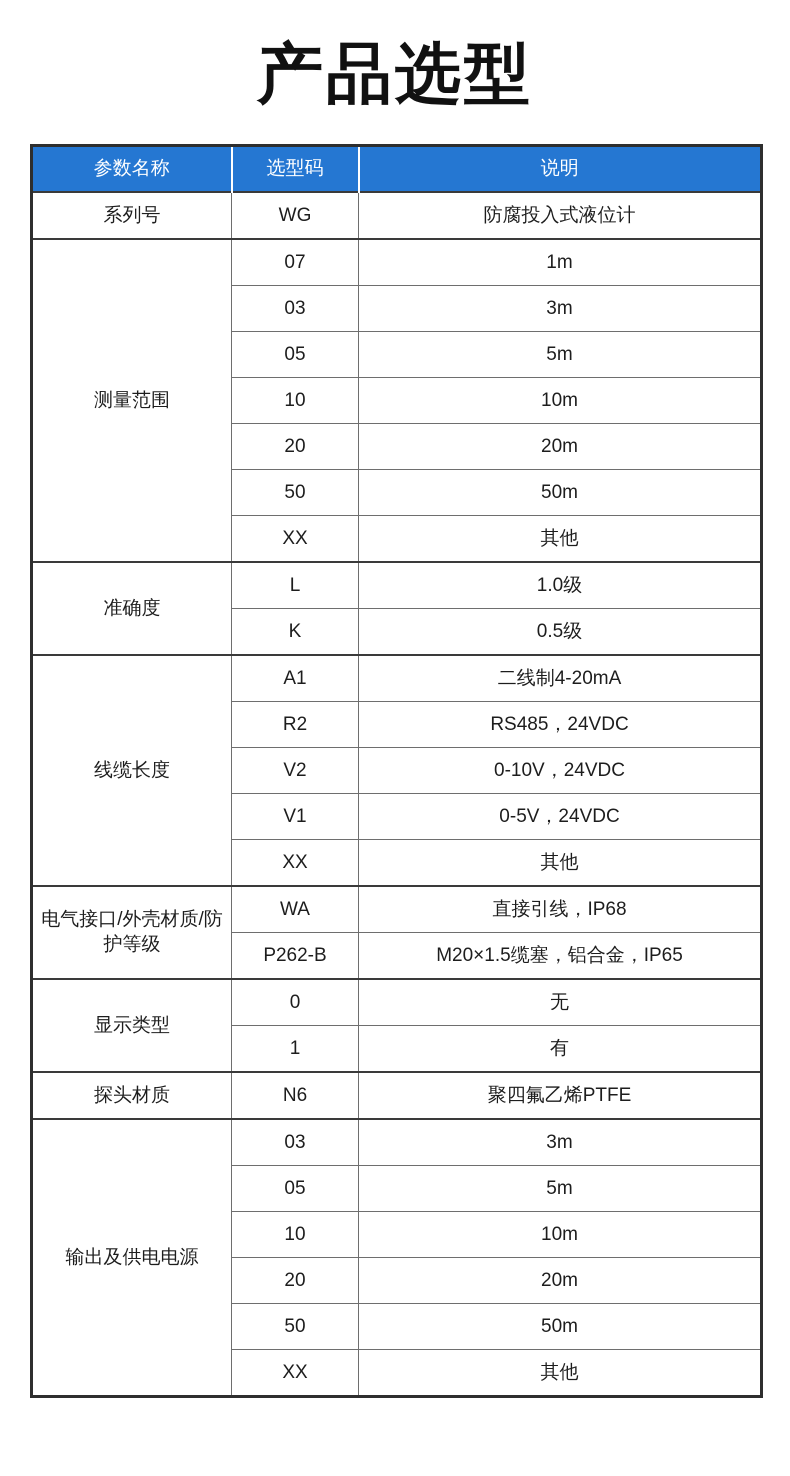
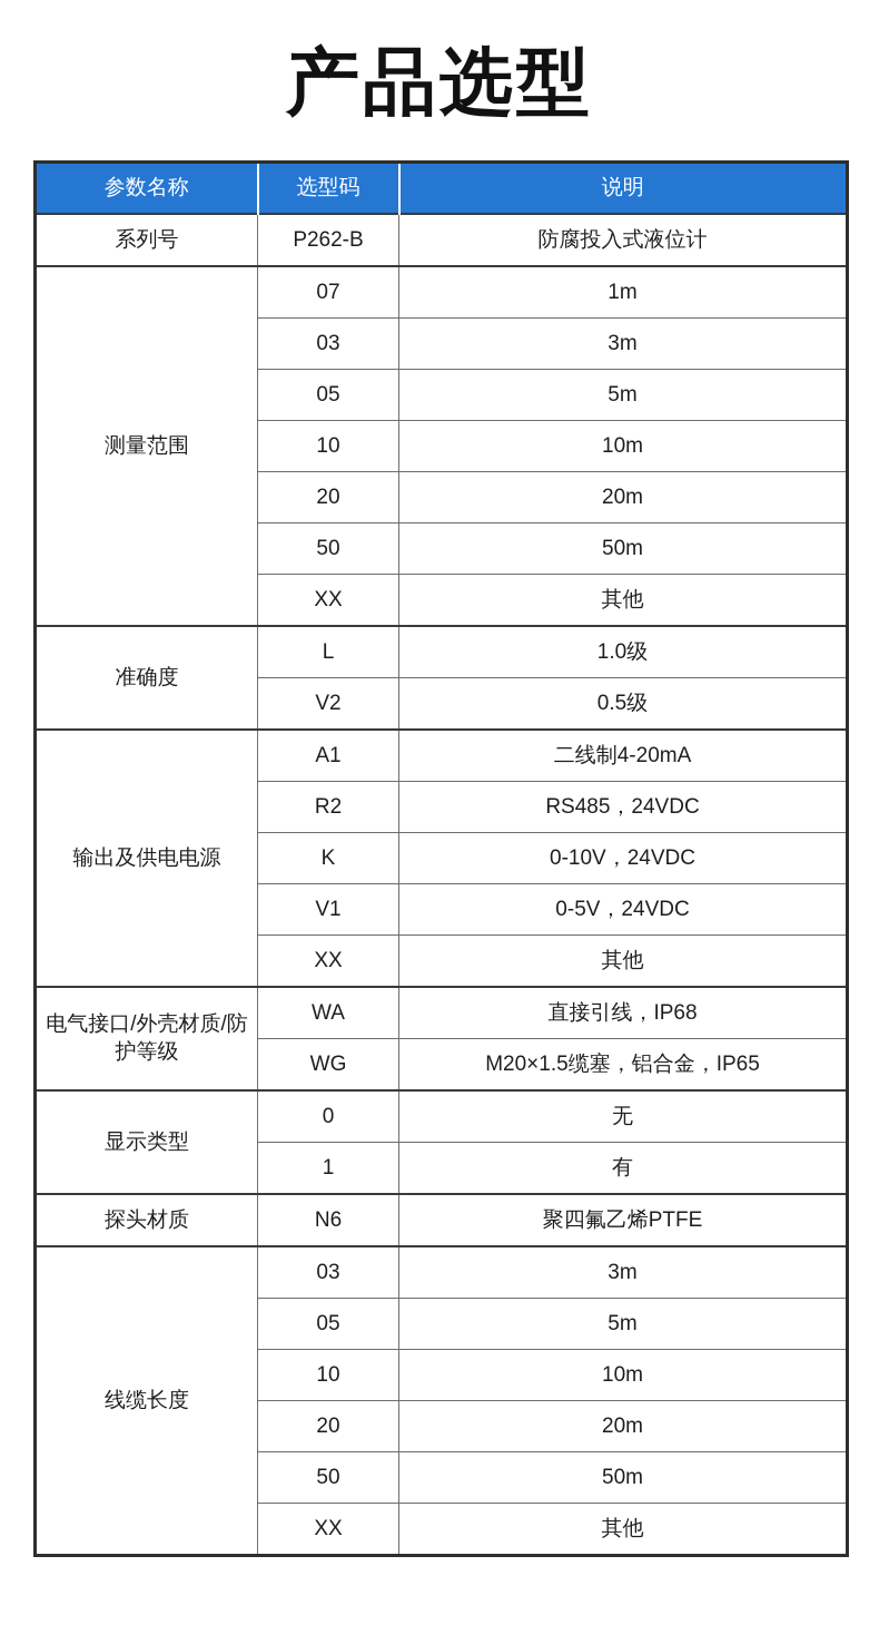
  产品选型
  参数名称	选型码	说明
- 系列号	WG	防腐投入式液位计
+ 系列号	P262-B	防腐投入式液位计
  测量范围	07	1m
  03	3m
  05	5m
  10	10m
  20	20m
  50	50m
  XX	其他
  准确度	L	1.0级
- K	0.5级
+ V2	0.5级
- 线缆长度	A1	二线制4-20mA
+ 输出及供电电源	A1	二线制4-20mA
  R2	RS485，24VDC
- V2	0-10V，24VDC
+ K	0-10V，24VDC
  V1	0-5V，24VDC
  XX	其他
  电气接口/外壳材质/防护等级	WA	直接引线，IP68
- P262-B	M20×1.5缆塞，铝合金，IP65
+ WG	M20×1.5缆塞，铝合金，IP65
  显示类型	0	无
  1	有
  探头材质	N6	聚四氟乙烯PTFE
- 输出及供电电源	03	3m
+ 线缆长度	03	3m
  05	5m
  10	10m
  20	20m
  50	50m
  XX	其他
